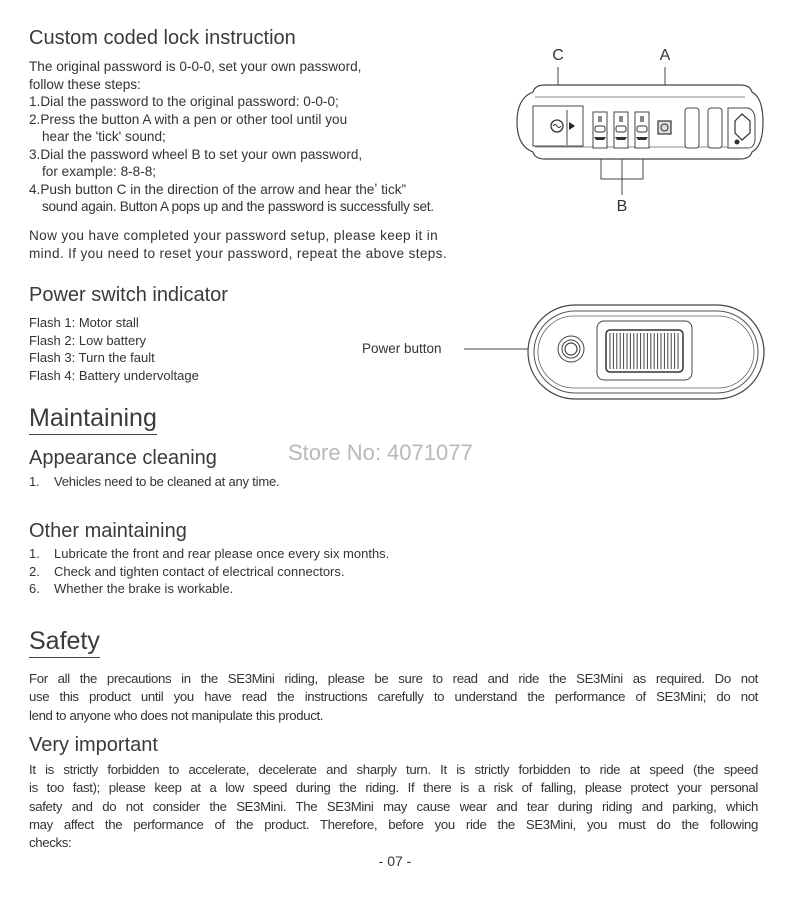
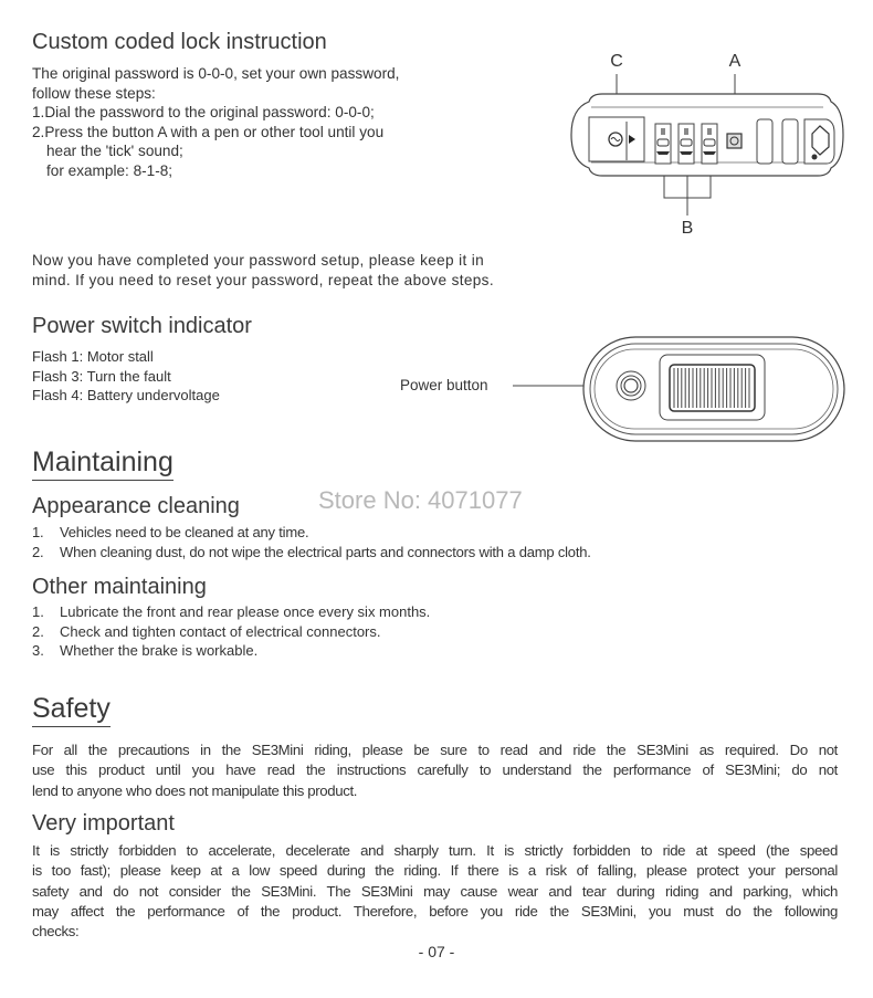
  Custom coded lock instruction
  The original password is 0-0-0, set your own password,
  follow these steps:
  1.Dial the password to the original password: 0-0-0;
  2.Press the button A with a pen or other tool until you
  hear the 'tick' sound;
- 3.Dial the password wheel B to set your own password,
- for example: 8-8-8;
+ for example: 8-1-8;
- 4.Push button C in the direction of the arrow and hear theʼ tick”
- sound again. Button A pops up and the password is successfully set.
  Now you have completed your password setup, please keep it in
  mind. If you need to reset your password, repeat the above steps.
  C
  A
  B
  Power switch indicator
  Flash 1: Motor stall
- Flash 2: Low battery
  Flash 3: Turn the fault
  Flash 4: Battery undervoltage
  Power button
  Maintaining
  Appearance cleaning
  Store No: 4071077
  1. Vehicles need to be cleaned at any time.
+ 2. When cleaning dust, do not wipe the electrical parts and connectors with a damp cloth.
  Other maintaining
  1. Lubricate the front and rear please once every six months.
  2. Check and tighten contact of electrical connectors.
- 6. Whether the brake is workable.
+ 3. Whether the brake is workable.
  Safety
  For all the precautions in the SE3Mini riding, please be sure to read and ride the SE3Mini as required. Do not
  use this product until you have read the instructions carefully to understand the performance of SE3Mini; do not
  lend to anyone who does not manipulate this product.
  Very important
  It is strictly forbidden to accelerate, decelerate and sharply turn. It is strictly forbidden to ride at speed (the speed
  is too fast); please keep at a low speed during the riding. If there is a risk of falling, please protect your personal
  safety and do not consider the SE3Mini. The SE3Mini may cause wear and tear during riding and parking, which
  may affect the performance of the product. Therefore, before you ride the SE3Mini, you must do the following
  checks:
  - 07 -
